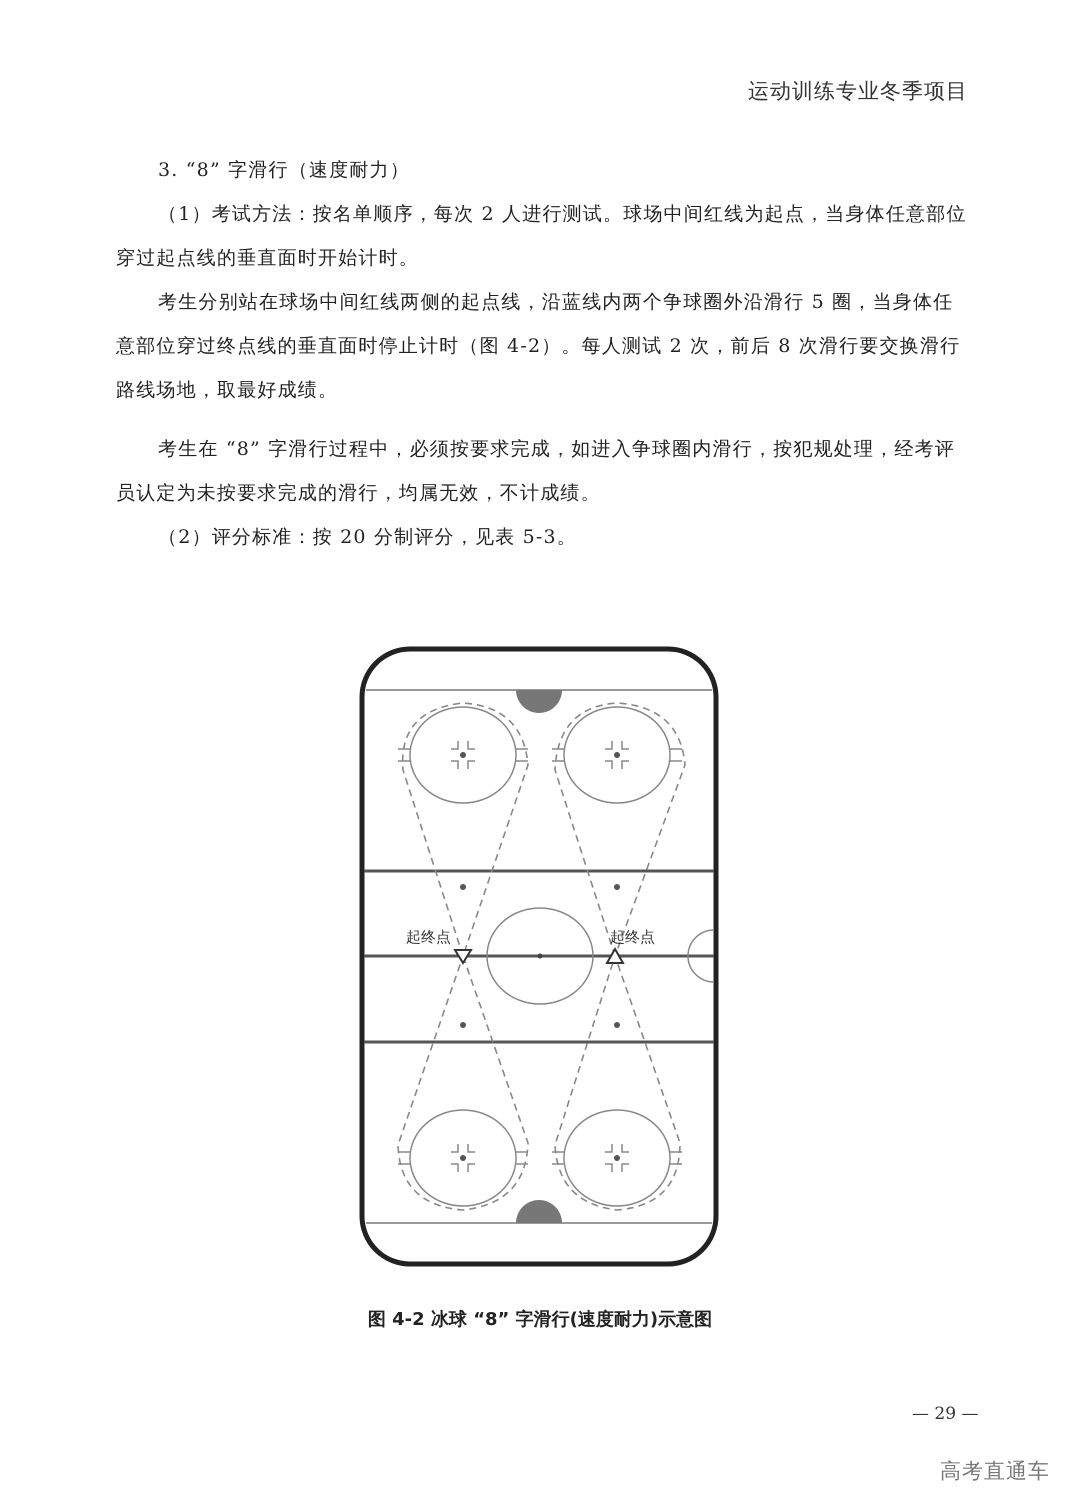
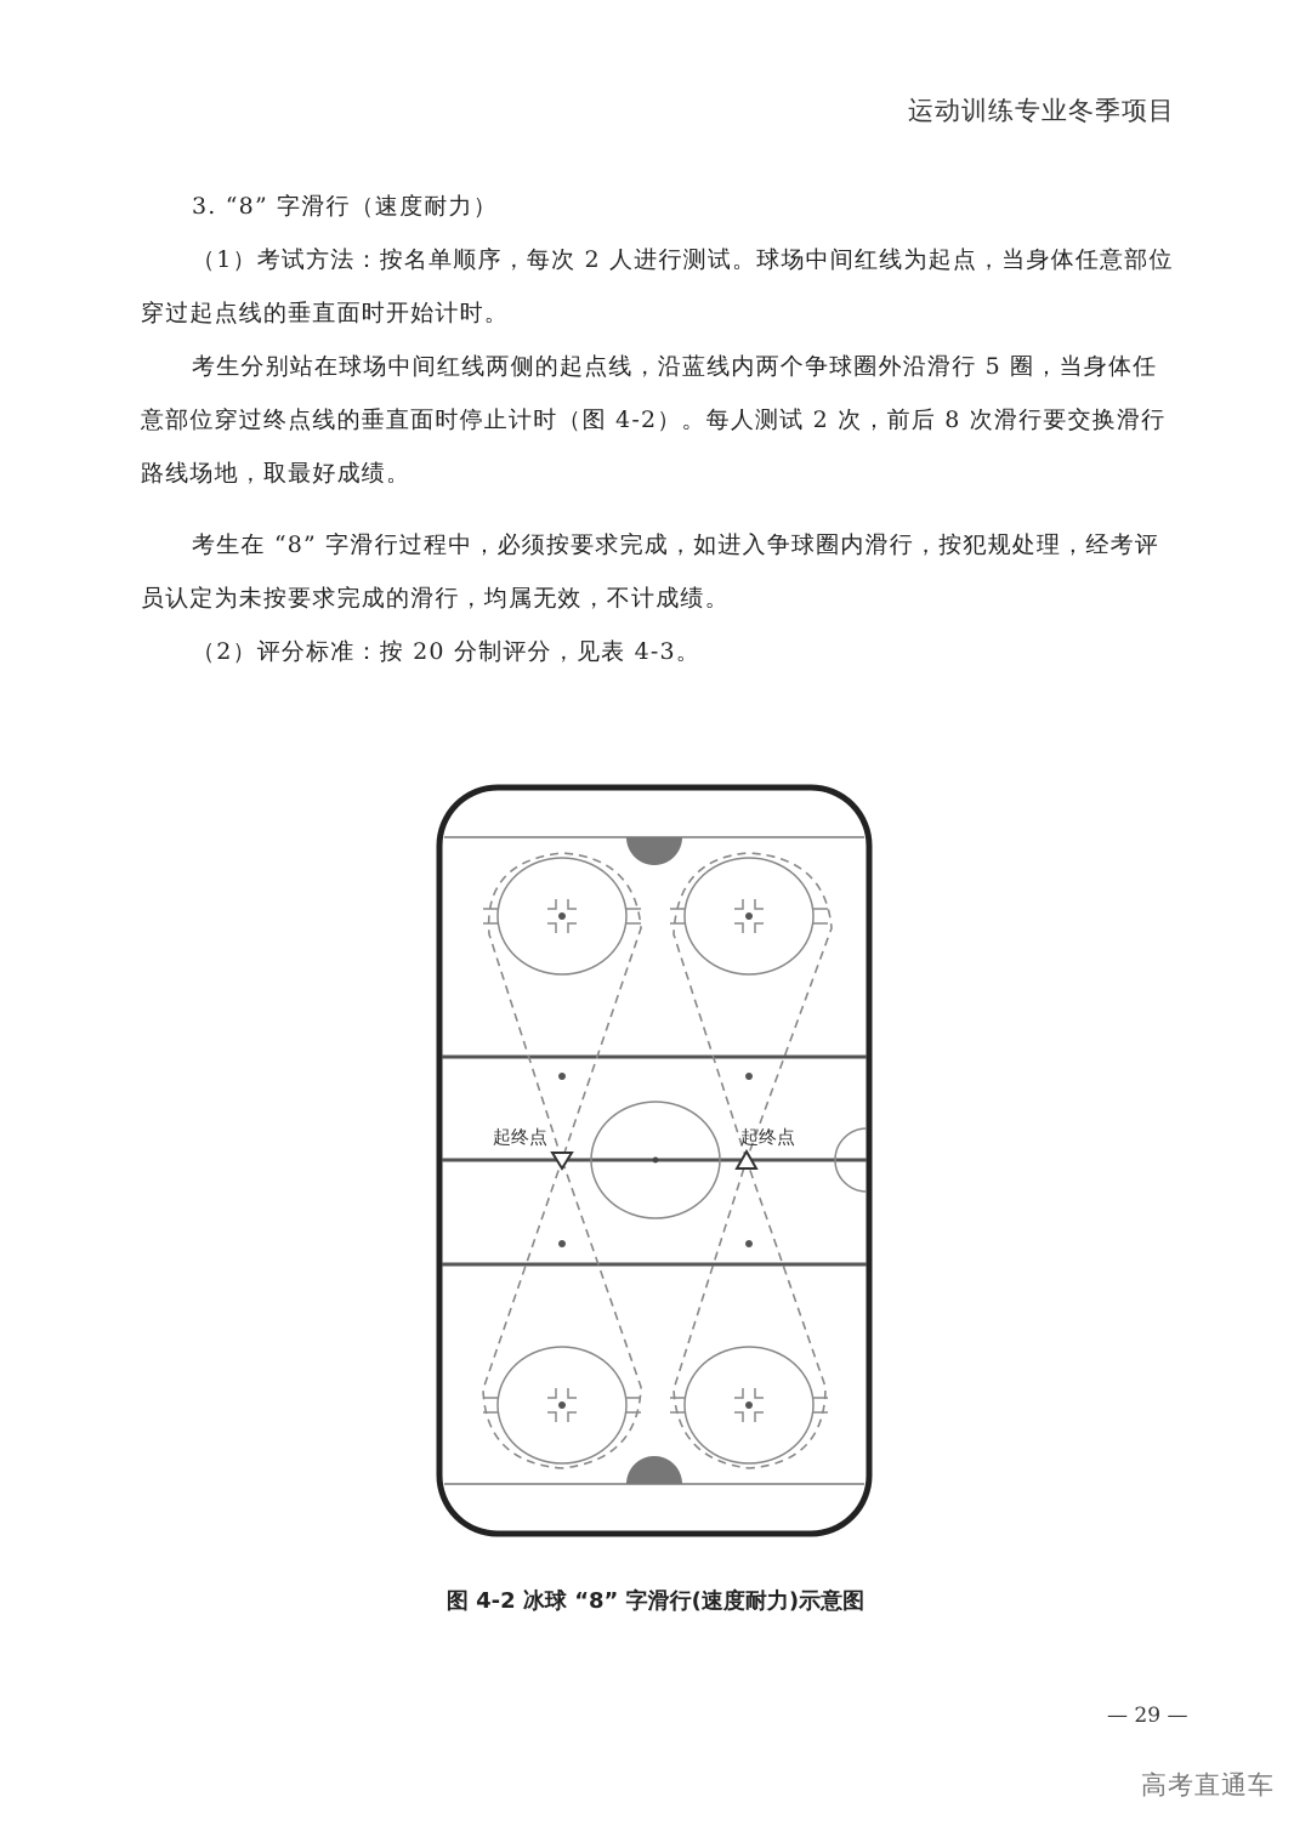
  运动训练专业冬季项目
  3. “8” 字滑行（速度耐力）
  （1）考试方法：按名单顺序，每次 2 人进行测试。球场中间红线为起点，当身体任意部位穿过起点线的垂直面时开始计时。
  考生分别站在球场中间红线两侧的起点线，沿蓝线内两个争球圈外沿滑行 5 圈，当身体任意部位穿过终点线的垂直面时停止计时（图 4-2）。每人测试 2 次，前后 8 次滑行要交换滑行路线场地，取最好成绩。
  考生在 “8” 字滑行过程中，必须按要求完成，如进入争球圈内滑行，按犯规处理，经考评员认定为未按要求完成的滑行，均属无效，不计成绩。
- （2）评分标准：按 20 分制评分，见表 5-3。
+ （2）评分标准：按 20 分制评分，见表 4-3。
  起终点
  起终点
  图 4-2 冰球 “8” 字滑行(速度耐力)示意图
  — 29 —
  高考直通车
